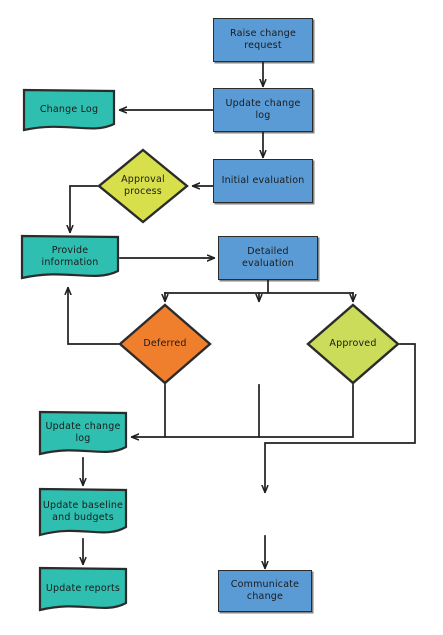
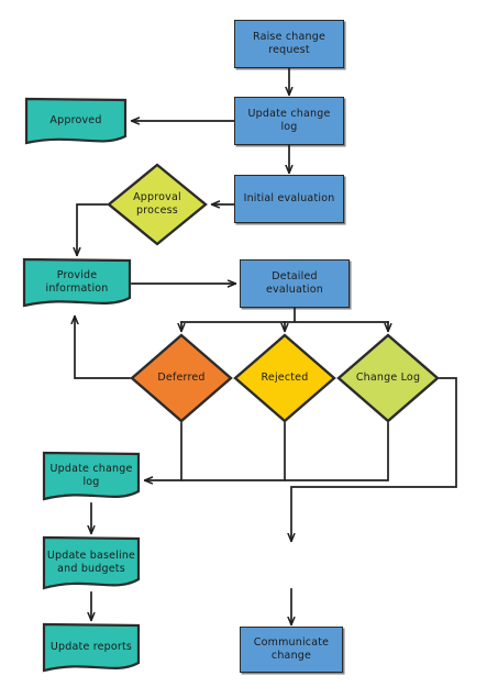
  Raise change request
- Change Log
+ Approved
  Update change log
  Approval process
  Initial evaluation
  Provide information
  Detailed evaluation
  Deferred
+ Rejected
- Approved
+ Change Log
  Update change log
  Update baseline and budgets
  Update reports
  Communicate change
